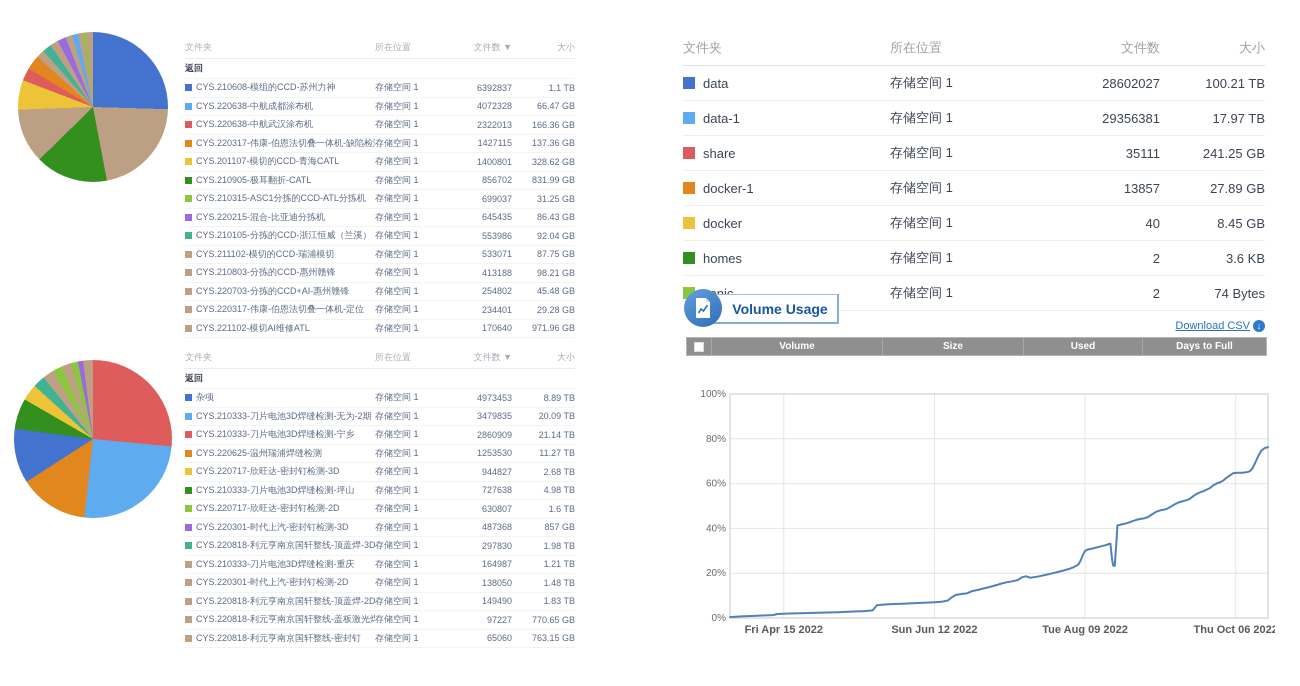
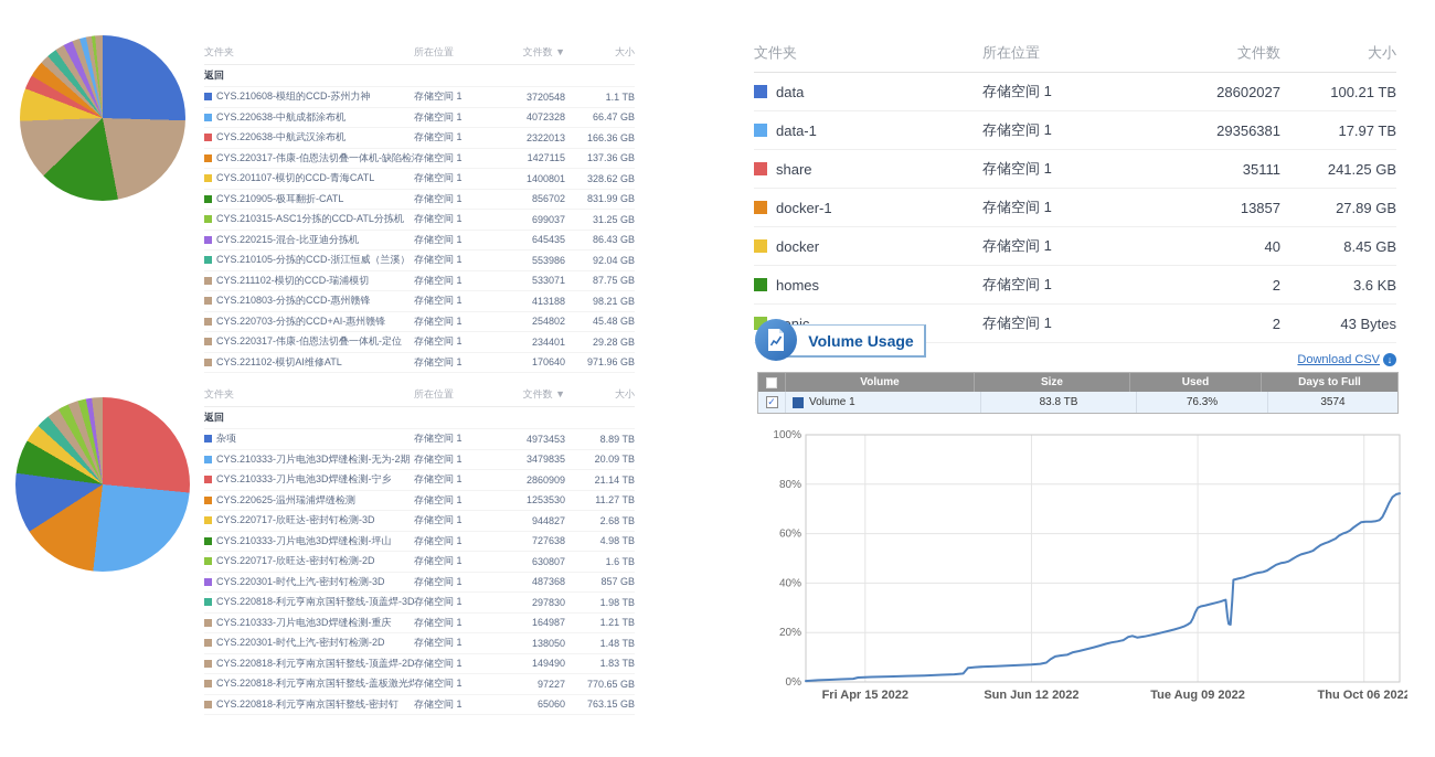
  文件夹
  所在位置
  文件数 ▼
  大小
  返回
  CYS.210608-模组的CCD-苏州力神
  存储空间 1
- 6392837
+ 3720548
  1.1 TB
  CYS.220638-中航成都涂布机
  存储空间 1
  4072328
  66.47 GB
  CYS.220638-中航武汉涂布机
  存储空间 1
  2322013
  166.36 GB
  CYS.220317-伟康-伯恩法切叠一体机-缺陷检
  存储空间 1
  1427115
  137.36 GB
  CYS.201107-模切的CCD-青海CATL
  存储空间 1
  1400801
  328.62 GB
  CYS.210905-极耳翻折-CATL
  存储空间 1
  856702
  831.99 GB
  CYS.210315-ASC1分拣的CCD-ATL分拣机
  存储空间 1
  699037
  31.25 GB
  CYS.220215-混合-比亚迪分拣机
  存储空间 1
  645435
  86.43 GB
  CYS.210105-分拣的CCD-浙江恒威（兰溪）
  存储空间 1
  553986
  92.04 GB
  CYS.211102-模切的CCD-瑞浦模切
  存储空间 1
  533071
  87.75 GB
  CYS.210803-分拣的CCD-惠州赣锋
  存储空间 1
  413188
  98.21 GB
  CYS.220703-分拣的CCD+AI-惠州赣锋
  存储空间 1
  254802
  45.48 GB
  CYS.220317-伟康-伯恩法切叠一体机-定位
  存储空间 1
  234401
  29.28 GB
  CYS.221102-模切AI维修ATL
  存储空间 1
  170640
  971.96 GB
  文件夹
  所在位置
  文件数 ▼
  大小
  返回
  杂项
  存储空间 1
  4973453
  8.89 TB
  CYS.210333-刀片电池3D焊缝检测-无为-2期
  存储空间 1
  3479835
  20.09 TB
  CYS.210333-刀片电池3D焊缝检测-宁乡
  存储空间 1
  2860909
  21.14 TB
  CYS.220625-温州瑞浦焊缝检测
  存储空间 1
  1253530
  11.27 TB
  CYS.220717-欣旺达-密封钉检测-3D
  存储空间 1
  944827
  2.68 TB
  CYS.210333-刀片电池3D焊缝检测-坪山
  存储空间 1
  727638
  4.98 TB
  CYS.220717-欣旺达-密封钉检测-2D
  存储空间 1
  630807
  1.6 TB
  CYS.220301-时代上汽-密封钉检测-3D
  存储空间 1
  487368
  857 GB
  CYS.220818-利元亨南京国轩整线-顶盖焊-3D
  存储空间 1
  297830
  1.98 TB
  CYS.210333-刀片电池3D焊缝检测-重庆
  存储空间 1
  164987
  1.21 TB
  CYS.220301-时代上汽-密封钉检测-2D
  存储空间 1
  138050
  1.48 TB
  CYS.220818-利元亨南京国轩整线-顶盖焊-2D
  存储空间 1
  149490
  1.83 TB
  CYS.220818-利元亨南京国轩整线-盖板激光焊
  存储空间 1
  97227
  770.65 GB
  CYS.220818-利元亨南京国轩整线-密封钉
  存储空间 1
  65060
  763.15 GB
  文件夹
  所在位置
  文件数
  大小
  data
  存储空间 1
  28602027
  100.21 TB
  data-1
  存储空间 1
  29356381
  17.97 TB
  share
  存储空间 1
  35111
  241.25 GB
  docker-1
  存储空间 1
  13857
  27.89 GB
  docker
  存储空间 1
  40
  8.45 GB
  homes
  存储空间 1
  2
  3.6 KB
  存储空间 1
  2
- 74 Bytes
+ 43 Bytes
  Volume Usage
  Download CSV ↓
  Volume
  Size
  Used
  Days to Full
+ ✓
+ Volume 1
+ 83.8 TB
+ 76.3%
+ 3574
  0%
  20%
  40%
  60%
  80%
  100%
  Fri Apr 15 2022
  Sun Jun 12 2022
  Tue Aug 09 2022
  Thu Oct 06 2022
